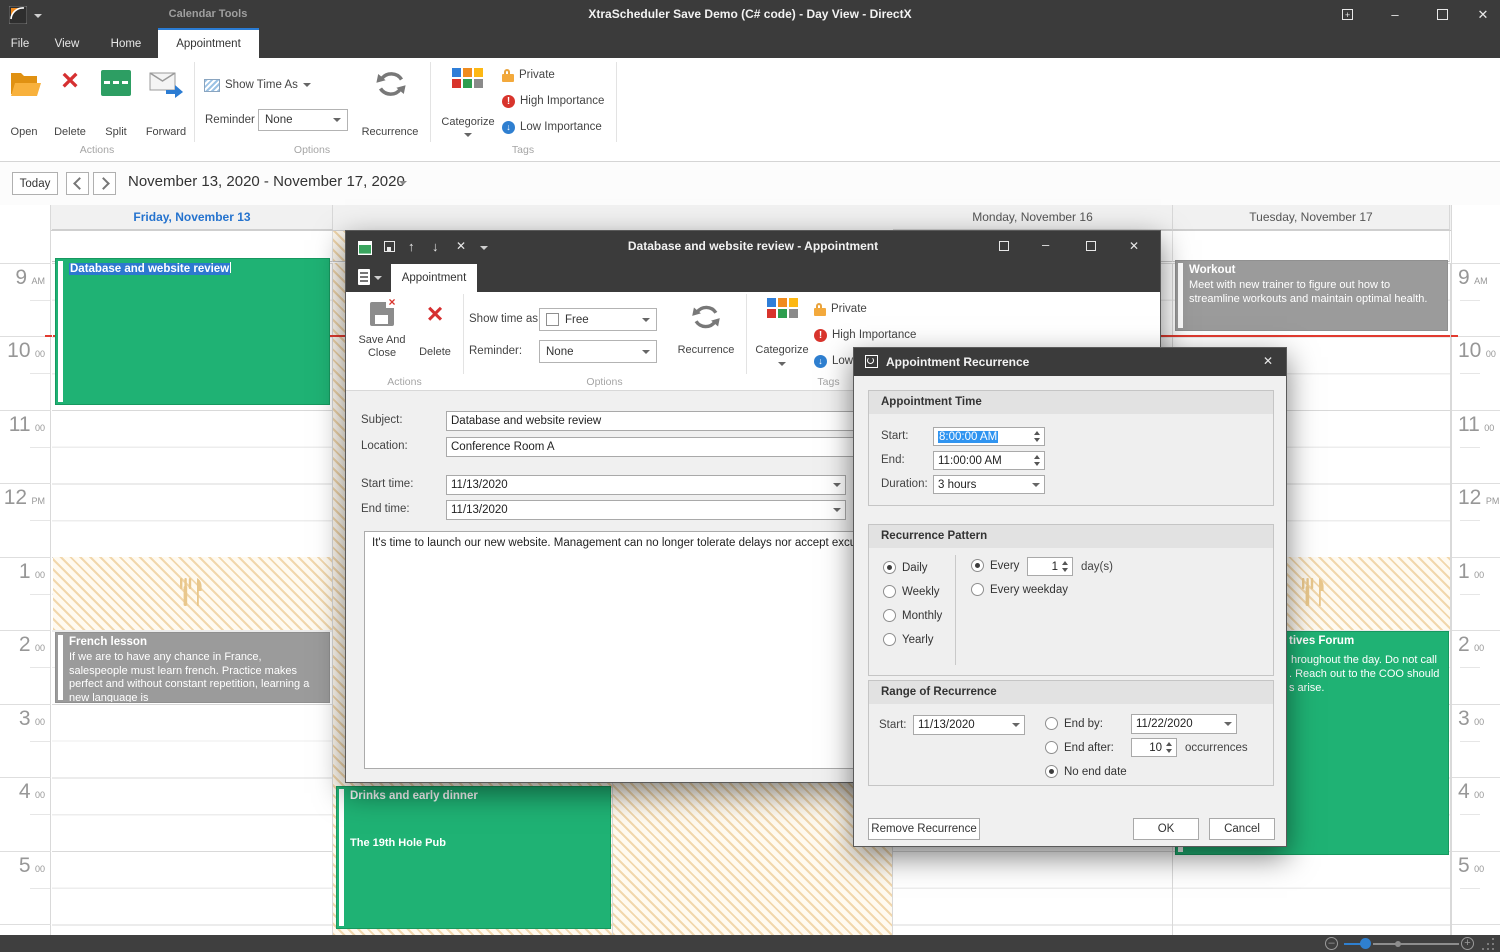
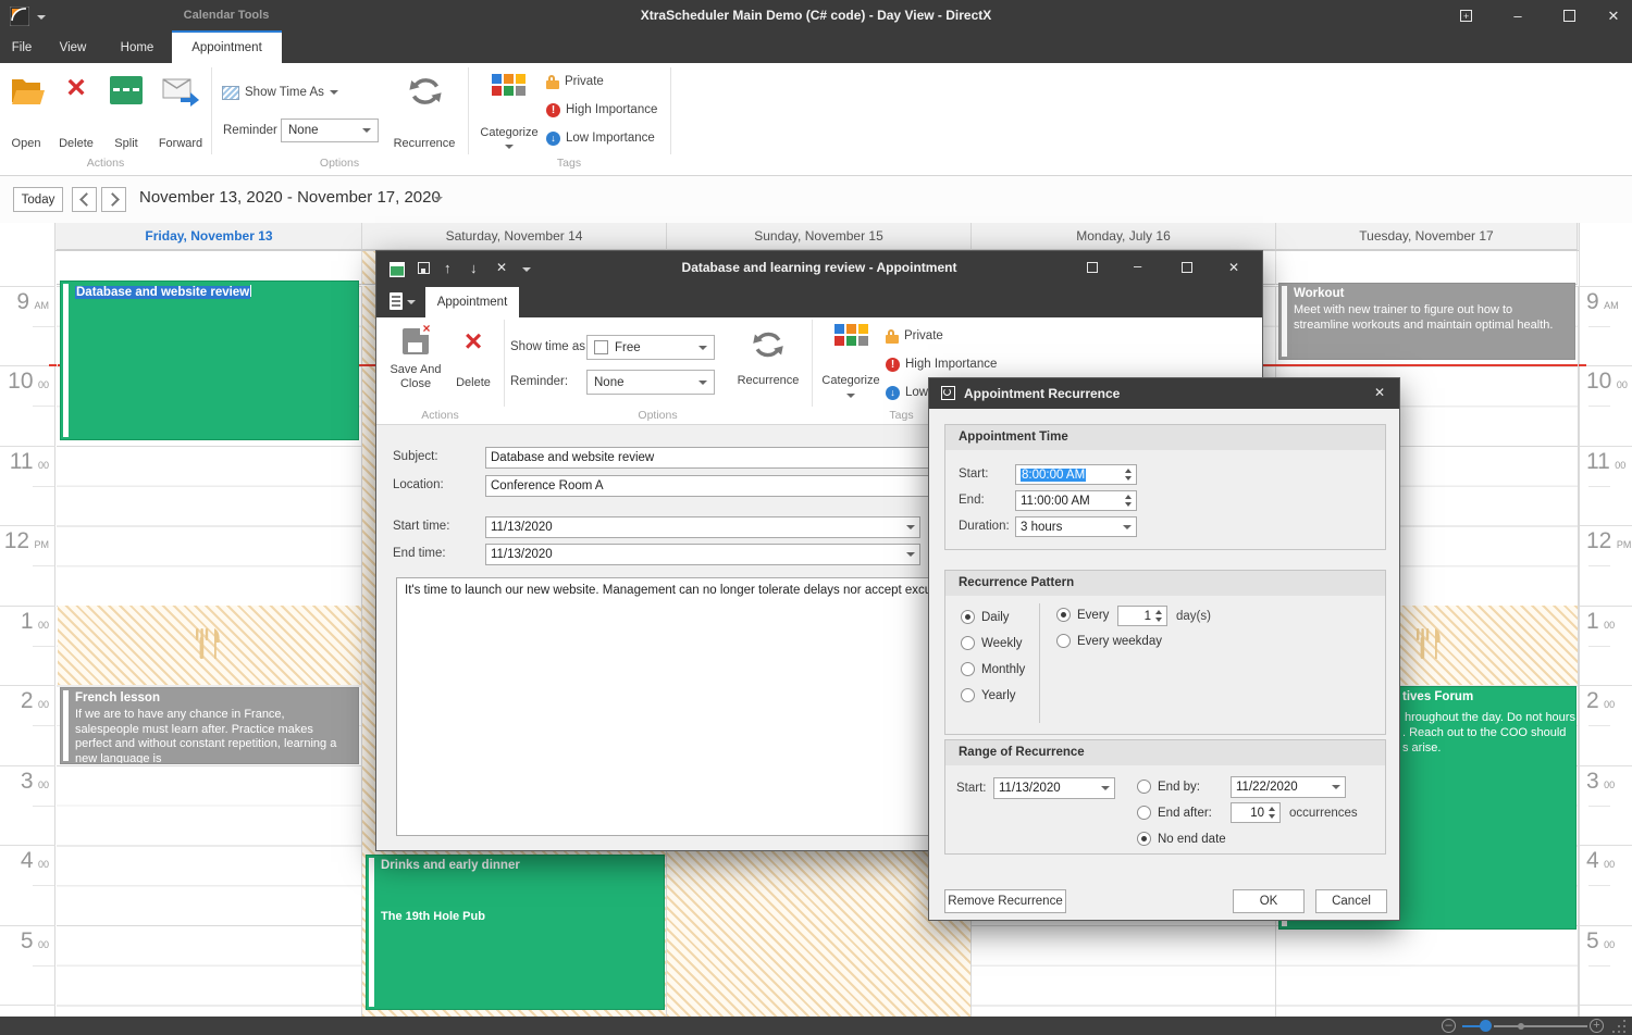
- XtraScheduler Save Demo (C# code) - Day View - DirectX
+ XtraScheduler Main Demo (C# code) - Day View - DirectX
  Calendar Tools
  +
  –
  ✕
  File
  View
  Home
  Appointment
  Open
  ×
  Delete
  Split
  Forward
  Actions
  Show Time As
  Reminder
  None
  Recurrence
  Options
  Categorize
  Private
  !
  High Importance
  ↓
  Low Importance
  Tags
  Today
  November 13, 2020 - November 17, 2020
  Friday, November 13
+ Saturday, November 14
+ Sunday, November 15
- Monday, November 16
+ Monday, July 16
  Tuesday, November 17
  9 AM
  10 00
  11 00
  12 PM
  1 00
  2 00
  3 00
  4 00
  5 00
  9 AM
  10 00
  11 00
  12 PM
  1 00
  2 00
  3 00
  4 00
  5 00
  Database and website review
  French lesson
- If we are to have any chance in France, salespeople must learn french. Practice makes perfect and without constant repetition, learning a new language is
+ If we are to have any chance in France, salespeople must learn after. Practice makes perfect and without constant repetition, learning a new language is
  Drinks and early dinner
  The 19th Hole Pub
  Workout
  Meet with new trainer to figure out how to streamline workouts and maintain optimal health.
  tives Forum
- hroughout the day. Do not call
+ hroughout the day. Do not hours
  . Reach out to the COO should
  s arise.
  ↑
  ↓
  ✕
- Database and website review - Appointment
+ Database and learning review - Appointment
  –
  ✕
  Appointment
  ×
  Save And
  Close
  ×
  Delete
  Show time as
  Free
  Reminder:
  None
  Recurrence
  Categorize
  Private
  !
  High Importance
  ↓
  Low
  Actions
  Options
  Tags
  Subject:
  Database and website review
  Location:
  Conference Room A
  Start time:
  11/13/2020
  End time:
  11/13/2020
  It's time to launch our new website. Management can no longer tolerate delays nor accept exc
  Appointment Recurrence
  ✕
  Appointment Time
  Start:
  8:00:00 AM
  End:
  11:00:00 AM
  Duration:
  3 hours
  Recurrence Pattern
  Daily
  Weekly
  Monthly
  Yearly
  Every
  1
  day(s)
  Every weekday
  Range of Recurrence
  Start:
  11/13/2020
  End by:
  11/22/2020
  End after:
  10
  occurrences
  No end date
  Remove Recurrence
  OK
  Cancel
  –
  +
